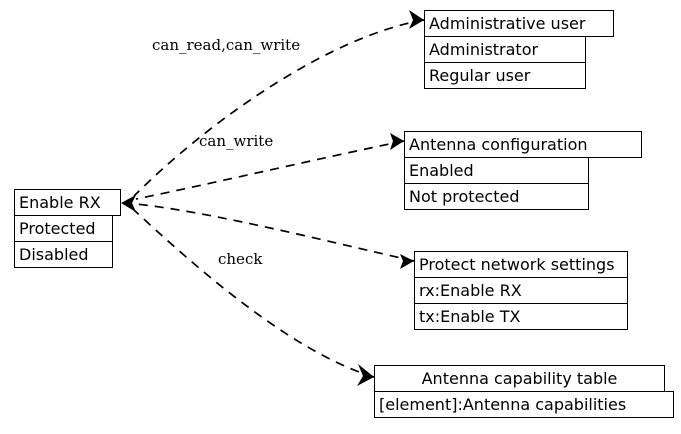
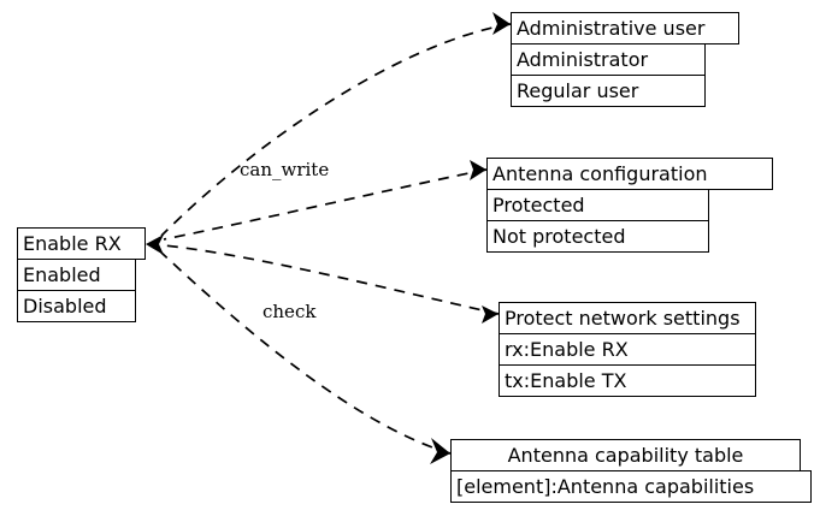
  Enable RX
- Protected
+ Enabled
  Disabled
  Administrative user
  Administrator
  Regular user
  Antenna configuration
- Enabled
+ Protected
  Not protected
  Protect network settings
  rx:Enable RX
  tx:Enable TX
  Antenna capability table
  [element]:Antenna capabilities
- can_read,can_write
  can_write
  check
